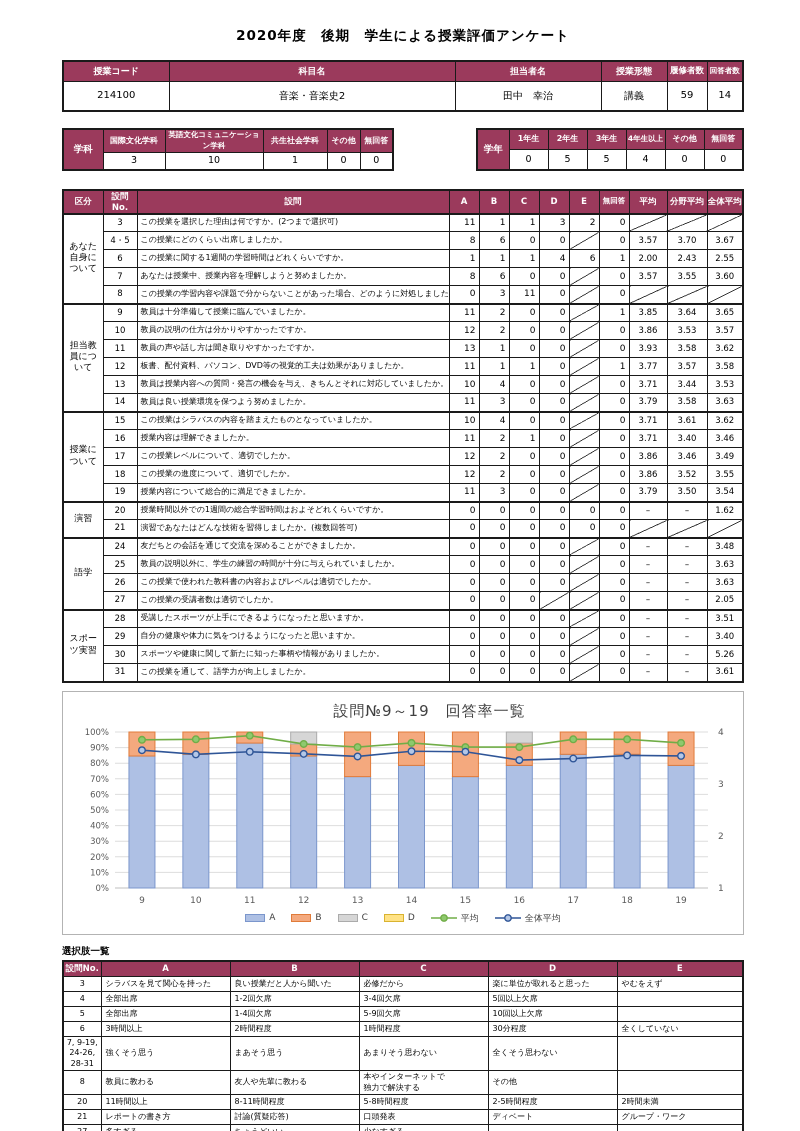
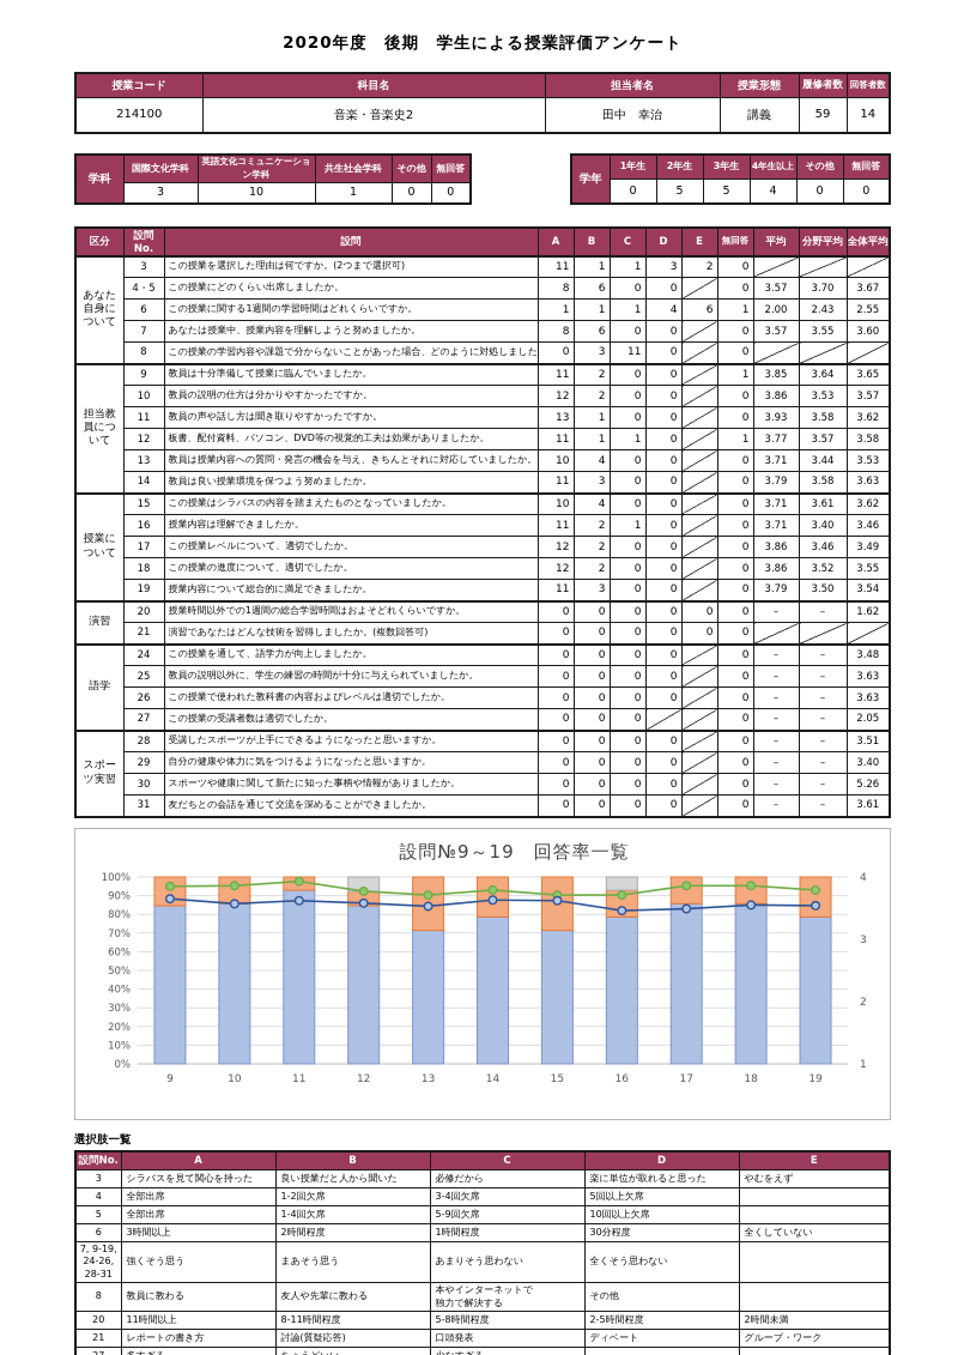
  2020年度 後期 学生による授業評価アンケート
  授業コード	科目名	担当者名	授業形態	履修者数	回答者数
  214100	音楽・音楽史2	田中 幸治	講義	59	14
  学科	国際文化学科	英語文化コミュニケーション学科	共生社会学科	その他	無回答
  3	10	1	0	0
  学年	1年生	2年生	3年生	4年生以上	その他	無回答
  0	5	5	4	0	0
  区分	設問No.	設問	A	B	C	D	E	無回答	平均	分野平均	全体平均
  あなた自身について	3	この授業を選択した理由は何ですか。(2つまで選択可)	11	1	1	3	2	0
  4・5	この授業にどのくらい出席しましたか。	8	6	0	0		0	3.57	3.70	3.67
  6	この授業に関する1週間の学習時間はどれくらいですか。	1	1	1	4	6	1	2.00	2.43	2.55
  7	あなたは授業中、授業内容を理解しようと努めましたか。	8	6	0	0		0	3.57	3.55	3.60
  8	この授業の学習内容や課題で分からないことがあった場合、どのように対処しました	0	3	11	0		0
  担当教員について	9	教員は十分準備して授業に臨んでいましたか。	11	2	0	0		1	3.85	3.64	3.65
  10	教員の説明の仕方は分かりやすかったですか。	12	2	0	0		0	3.86	3.53	3.57
  11	教員の声や話し方は聞き取りやすかったですか。	13	1	0	0		0	3.93	3.58	3.62
  12	板書、配付資料、パソコン、DVD等の視覚的工夫は効果がありましたか。	11	1	1	0		1	3.77	3.57	3.58
  13	教員は授業内容への質問・発言の機会を与え、きちんとそれに対応していましたか。	10	4	0	0		0	3.71	3.44	3.53
  14	教員は良い授業環境を保つよう努めましたか。	11	3	0	0		0	3.79	3.58	3.63
  授業について	15	この授業はシラバスの内容を踏まえたものとなっていましたか。	10	4	0	0		0	3.71	3.61	3.62
  16	授業内容は理解できましたか。	11	2	1	0		0	3.71	3.40	3.46
  17	この授業レベルについて、適切でしたか。	12	2	0	0		0	3.86	3.46	3.49
  18	この授業の進度について、適切でしたか。	12	2	0	0		0	3.86	3.52	3.55
  19	授業内容について総合的に満足できましたか。	11	3	0	0		0	3.79	3.50	3.54
  演習	20	授業時間以外での1週間の総合学習時間はおよそどれくらいですか。	0	0	0	0	0	0	–	–	1.62
  21	演習であなたはどんな技術を習得しましたか。(複数回答可)	0	0	0	0	0	0
- 語学	24	友だちとの会話を通じて交流を深めることができましたか。	0	0	0	0		0	–	–	3.48
+ 語学	24	この授業を通して、語学力が向上しましたか。	0	0	0	0		0	–	–	3.48
  25	教員の説明以外に、学生の練習の時間が十分に与えられていましたか。	0	0	0	0		0	–	–	3.63
  26	この授業で使われた教科書の内容およびレベルは適切でしたか。	0	0	0	0		0	–	–	3.63
  27	この授業の受講者数は適切でしたか。	0	0	0			0	–	–	2.05
  スポーツ実習	28	受講したスポーツが上手にできるようになったと思いますか。	0	0	0	0		0	–	–	3.51
  29	自分の健康や体力に気をつけるようになったと思いますか。	0	0	0	0		0	–	–	3.40
  30	スポーツや健康に関して新たに知った事柄や情報がありましたか。	0	0	0	0		0	–	–	5.26
- 31	この授業を通して、語学力が向上しましたか。	0	0	0	0		0	–	–	3.61
+ 31	友だちとの会話を通じて交流を深めることができましたか。	0	0	0	0		0	–	–	3.61
  0%
  10%
  20%
  30%
  40%
  50%
  60%
  70%
  80%
  90%
  100%
  4
  3
  2
  1
  9
  10
  11
  12
  13
  14
  15
  16
  17
  18
  19
  設問№9～19 回答率一覧
- A
- B
- C
- D
- 平均
- 全体平均
  選択肢一覧
  設問No.	A	B	C	D	E
  3	シラバスを見て関心を持った	良い授業だと人から聞いた	必修だから	楽に単位が取れると思った	やむをえず
  4	全部出席	1-2回欠席	3-4回欠席	5回以上欠席
  5	全部出席	1-4回欠席	5-9回欠席	10回以上欠席
  6	3時間以上	2時間程度	1時間程度	30分程度	全くしていない
  7, 9-19, 24-26, 28-31	強くそう思う	まあそう思う	あまりそう思わない	全くそう思わない
  8	教員に教わる	友人や先輩に教わる	本やインターネットで 独力で解決する	その他
  20	11時間以上	8-11時間程度	5-8時間程度	2-5時間程度	2時間未満
  21	レポートの書き方	討論(質疑応答)	口頭発表	ディベート	グループ・ワーク
